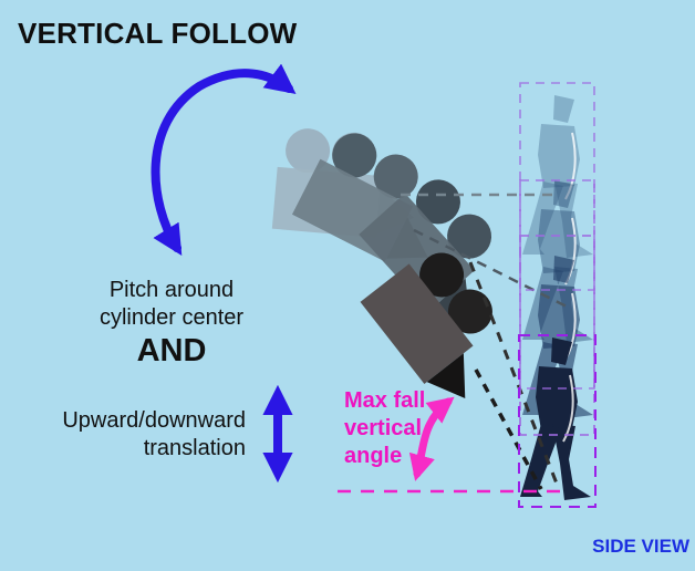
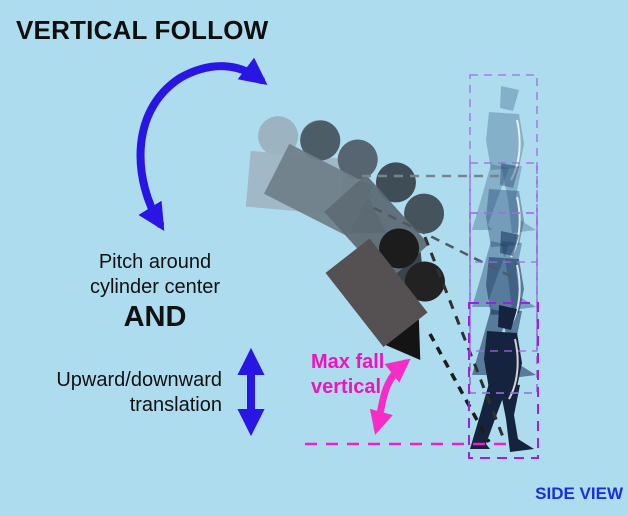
  VERTICAL FOLLOW
  Pitch around
  cylinder center
  AND
  Upward/downward
  translation
  Max fall
  vertical
- angle
  SIDE VIEW
